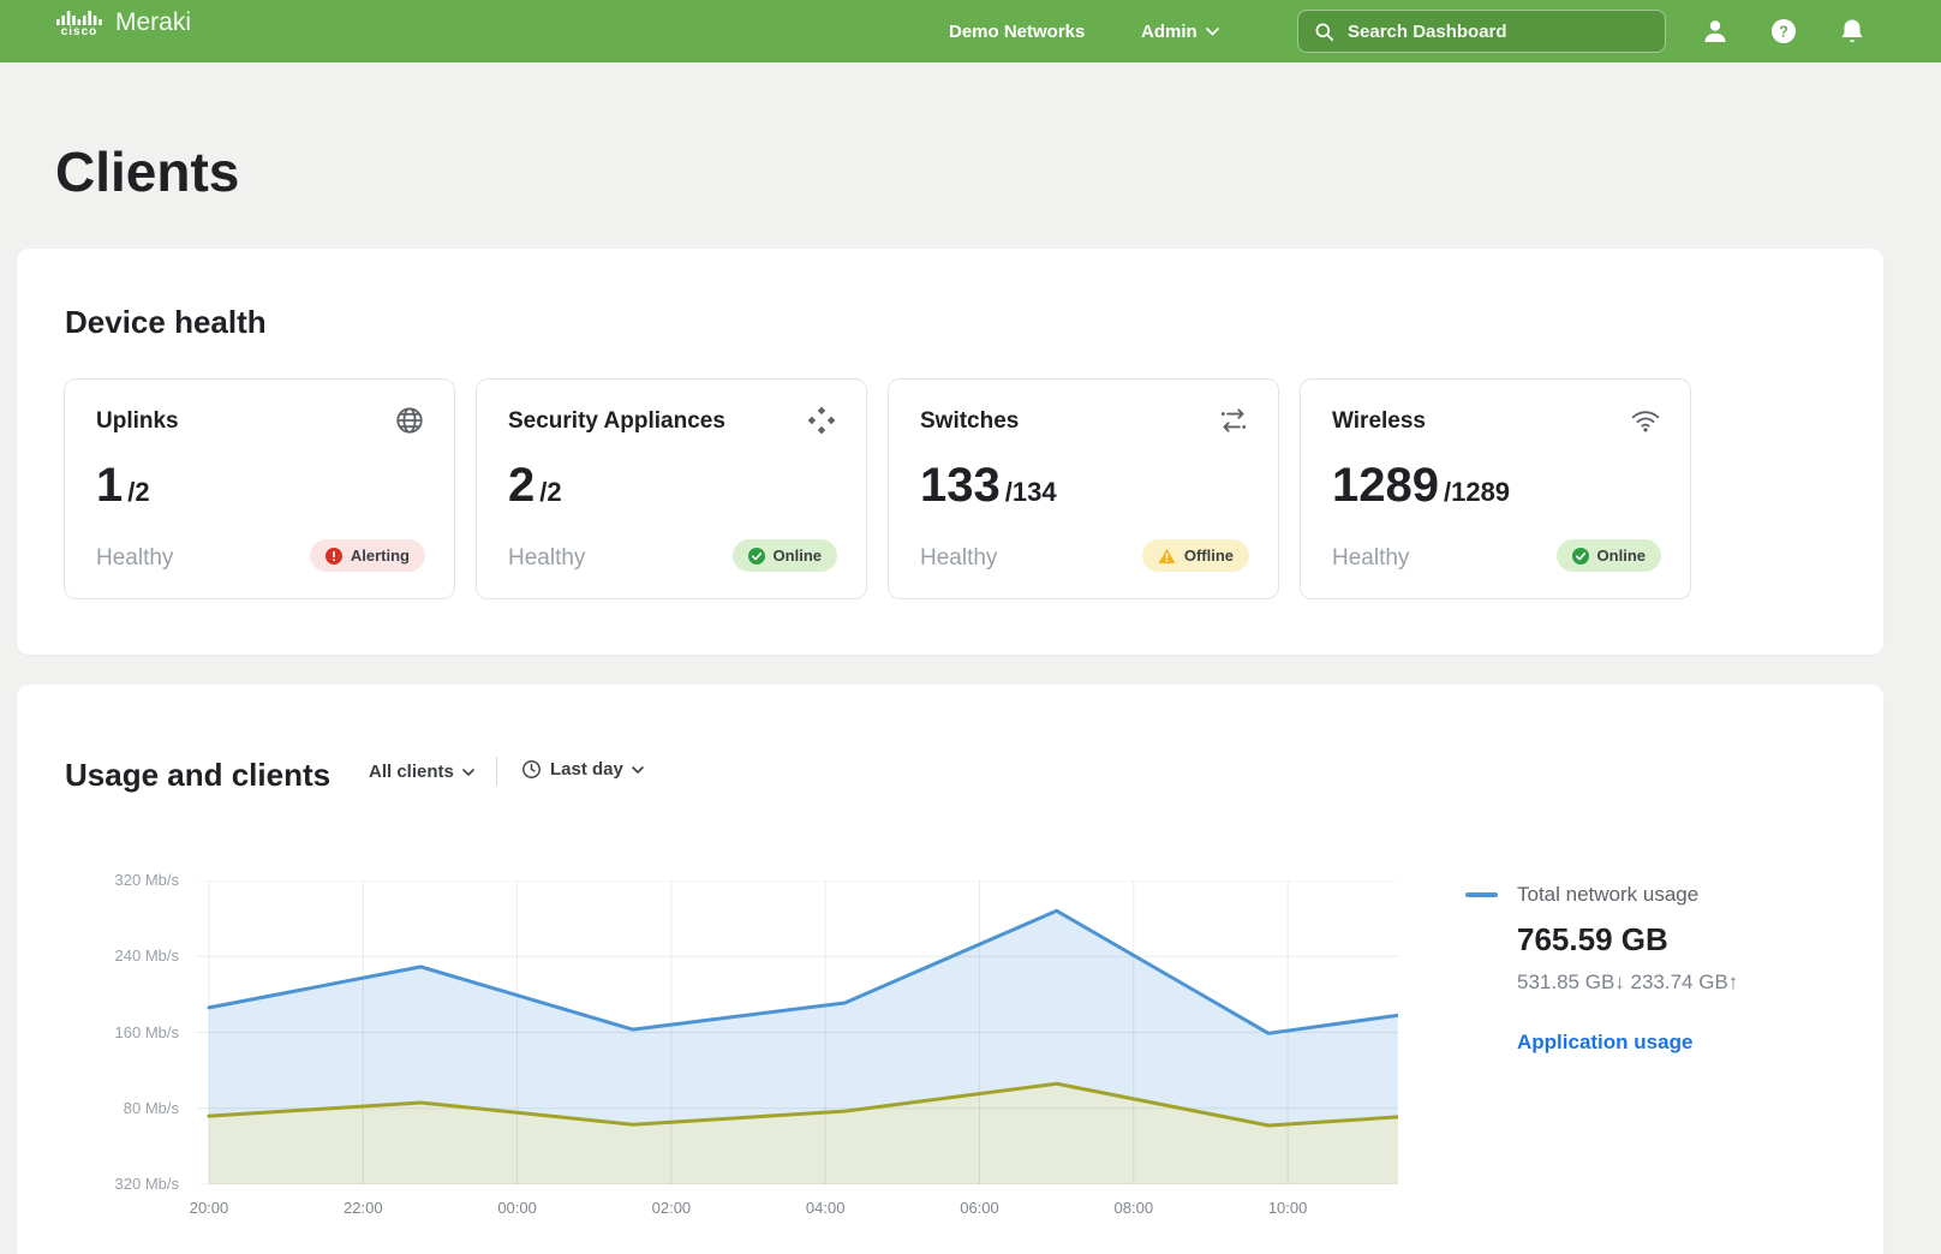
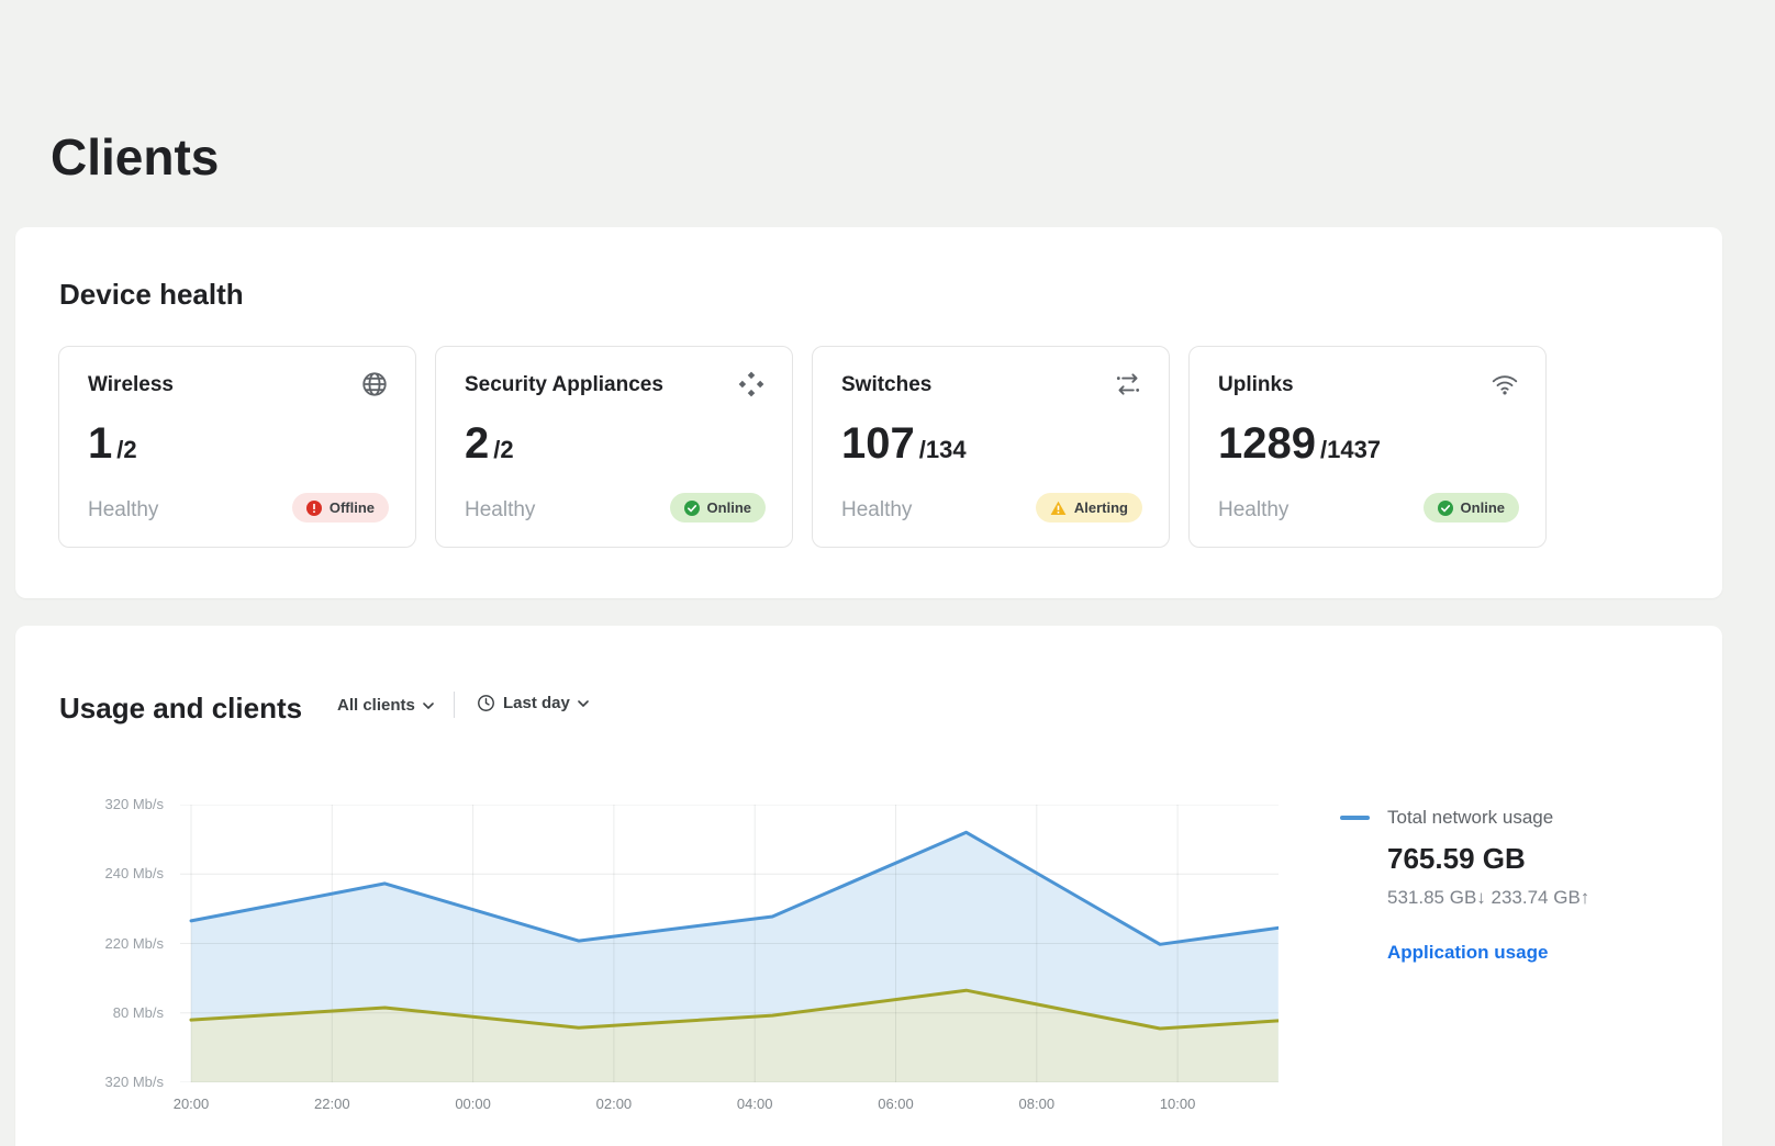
- cisco
- Meraki
- Demo Networks
- Admin
- Search Dashboard
- ?
  Clients
  Device health
- Uplinks
+ Wireless
  1 /2
  Healthy
- Alerting
+ Offline
  Security Appliances
  2 /2
  Healthy
  Online
  Switches
- 133 /134
+ 107 /134
  Healthy
- Offline
+ Alerting
- Wireless
+ Uplinks
- 1289 /1289
+ 1289 /1437
  Healthy
  Online
  Usage and clients
  All clients
  Last day
  320 Mb/s
  240 Mb/s
- 160 Mb/s
+ 220 Mb/s
  80 Mb/s
  320 Mb/s
  20:00
  22:00
  00:00
  02:00
  04:00
  06:00
  08:00
  10:00
  Total network usage
  765.59 GB
  531.85 GB↓ 233.74 GB↑
  Application usage
